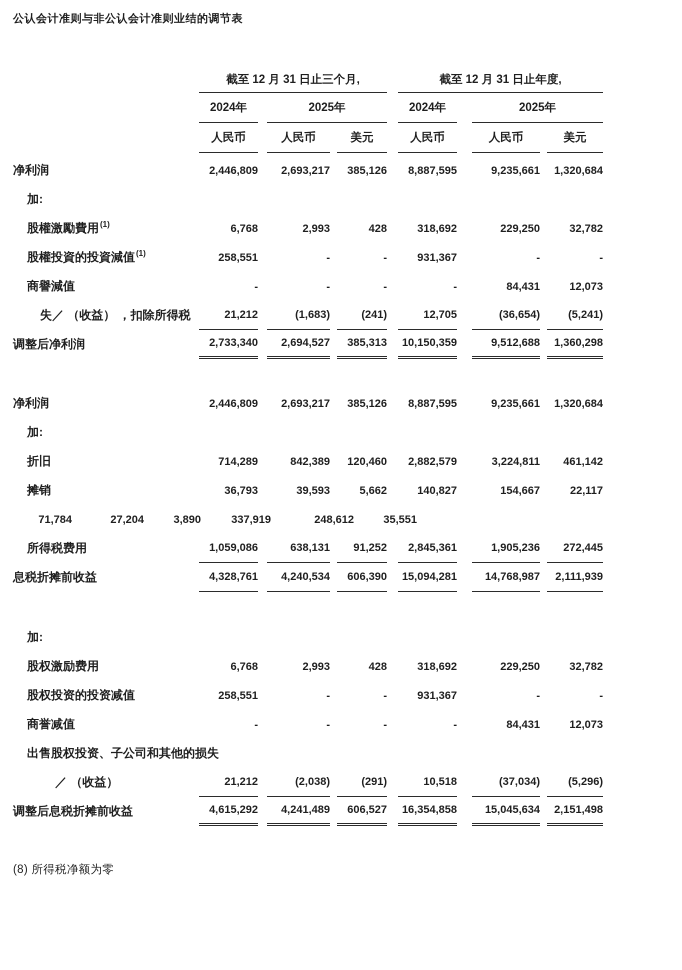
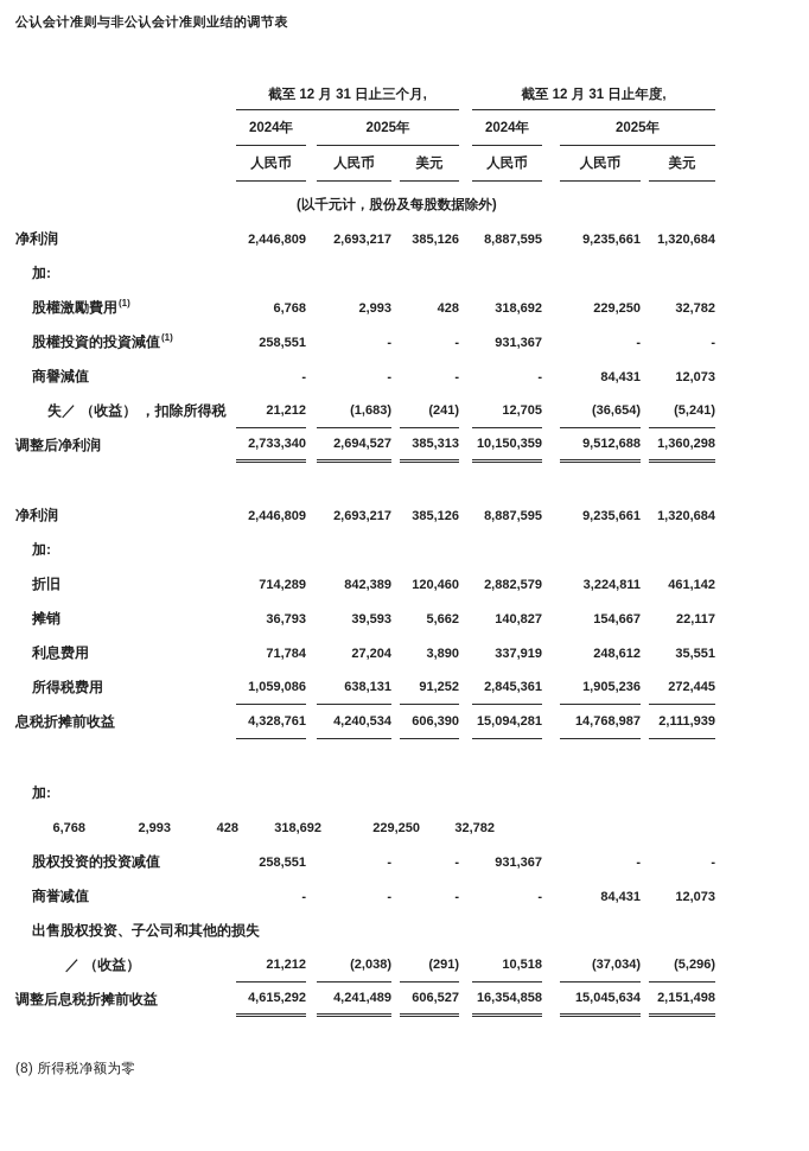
  公认会计准则与非公认会计准则业结的调节表
  截至 12 月 31 日止三个月,
  截至 12 月 31 日止年度,
  2024年
  2025年
  2024年
  2025年
  人民币
  人民币
  美元
  人民币
  人民币
  美元
+ (以千元计，股份及每股数据除外)
  净利润
  2,446,809
  2,693,217
  385,126
  8,887,595
  9,235,661
  1,320,684
  加:
  股權激勵費用
  (1)
  6,768
  2,993
  428
  318,692
  229,250
  32,782
  股權投資的投資減值
  (1)
  258,551
  -
  -
  931,367
  -
  -
  商譽減值
  -
  -
  -
  -
  84,431
  12,073
  失／ （收益） ，扣除所得税
  21,212
  (1,683)
  (241)
  12,705
  (36,654)
  (5,241)
  调整后净利润
  2,733,340
  2,694,527
  385,313
  10,150,359
  9,512,688
  1,360,298
  净利润
  2,446,809
  2,693,217
  385,126
  8,887,595
  9,235,661
  1,320,684
  加:
  折旧
  714,289
  842,389
  120,460
  2,882,579
  3,224,811
  461,142
  摊销
  36,793
  39,593
  5,662
  140,827
  154,667
  22,117
+ 利息费用
  71,784
  27,204
  3,890
  337,919
  248,612
  35,551
  所得税费用
  1,059,086
  638,131
  91,252
  2,845,361
  1,905,236
  272,445
  息税折摊前收益
  4,328,761
  4,240,534
  606,390
  15,094,281
  14,768,987
  2,111,939
  加:
- 股权激励费用
  6,768
  2,993
  428
  318,692
  229,250
  32,782
  股权投资的投资减值
  258,551
  -
  -
  931,367
  -
  -
  商誉减值
  -
  -
  -
  -
  84,431
  12,073
  出售股权投资、子公司和其他的损失
  ／ （收益）
  21,212
  (2,038)
  (291)
  10,518
  (37,034)
  (5,296)
  调整后息税折摊前收益
  4,615,292
  4,241,489
  606,527
  16,354,858
  15,045,634
  2,151,498
  (8) 所得税净额为零
